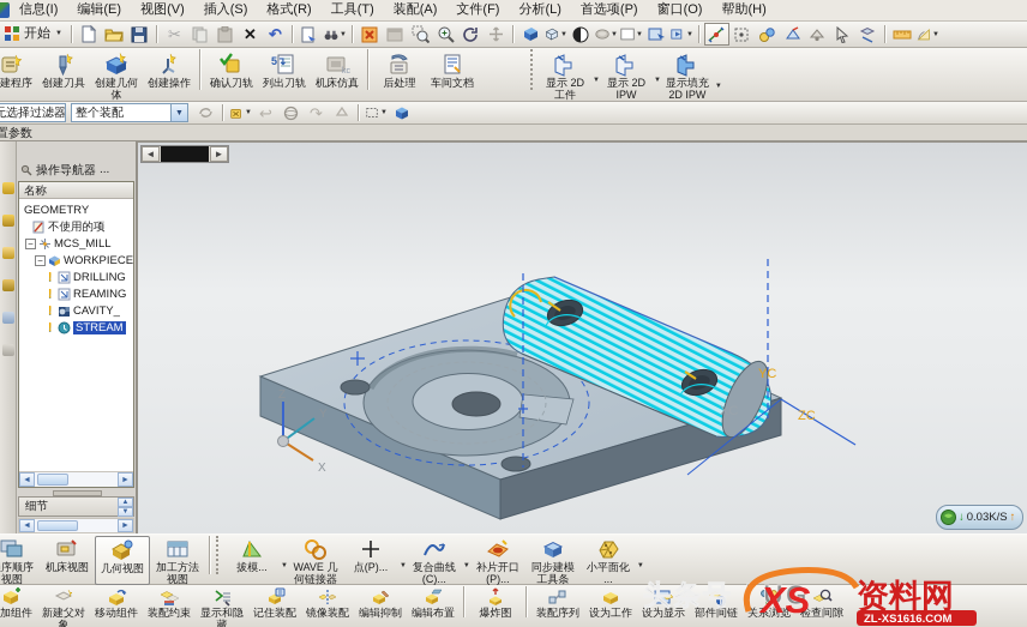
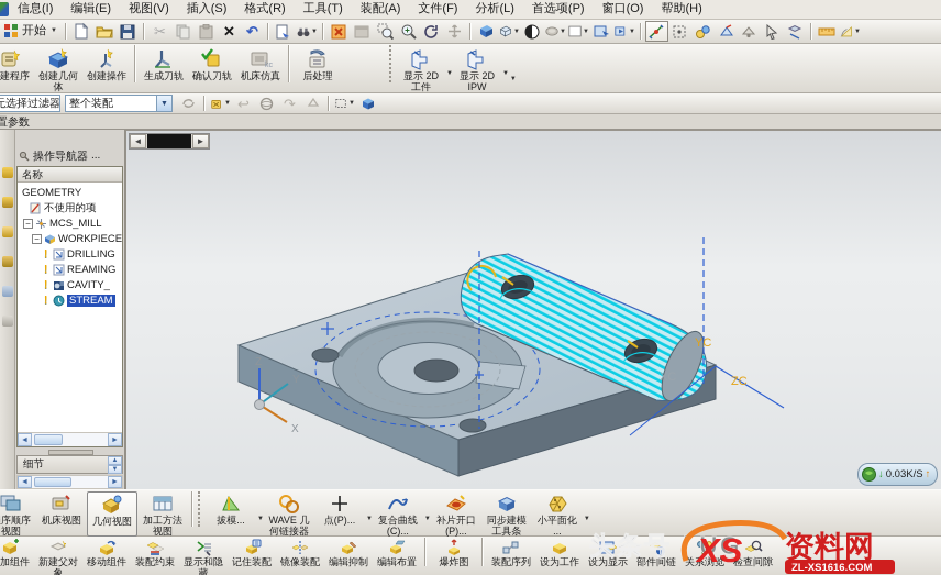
  信息(I)
  编辑(E)
  视图(V)
  插入(S)
  格式(R)
  工具(T)
  装配(A)
  文件(F)
  分析(L)
  首选项(P)
  窗口(O)
  帮助(H)
  开始
  ✂
  ✕
  ↶
  建程序
- 创建刀具
  创建几何
  体
  创建操作
+ 生成刀轨
  确认刀轨
- 5↴
- 列出刀轨
  机床仿真
  后处理
- 车间文档
  显示 2D
  工件
  显示 2D
  IPW
- 显示填充
- 2D IPW
  无选择过滤器
  整个装配
  ↩
  ↷
  置参数
  操作导航器
  ...
  名称
  GEOMETRY
  不使用的项
  −
  MCS_MILL
  −
  WORKPIECE
  !
  DRILLING
  !
  REAMING
  !
  CAVITY_
  !
  STREAM
  细节
  XC
  YC
  ZC
  Z
  X
  ◄
  ►
  ↓
  0.03K/S
  ↑
  序顺序
  视图
  机床视图
  几何视图
  加工方法
  视图
  拔模...
  WAVE 几
  何链接器
  点(P)...
  复合曲线
  (C)...
  补片开口
  (P)...
  同步建模
  工具条
  小平面化
  ...
  加组件
  新建父对象
  移动组件
  装配约束
  显示和隐藏
  记住装配
  镜像装配
  编辑抑制
  编辑布置
  爆炸图
  装配序列
  设为工作
  设为显示
  部件间链
  关系浏览
  检查间隙
  头条号 UG
  XS
  资料网
  ZL-XS1616.COM
